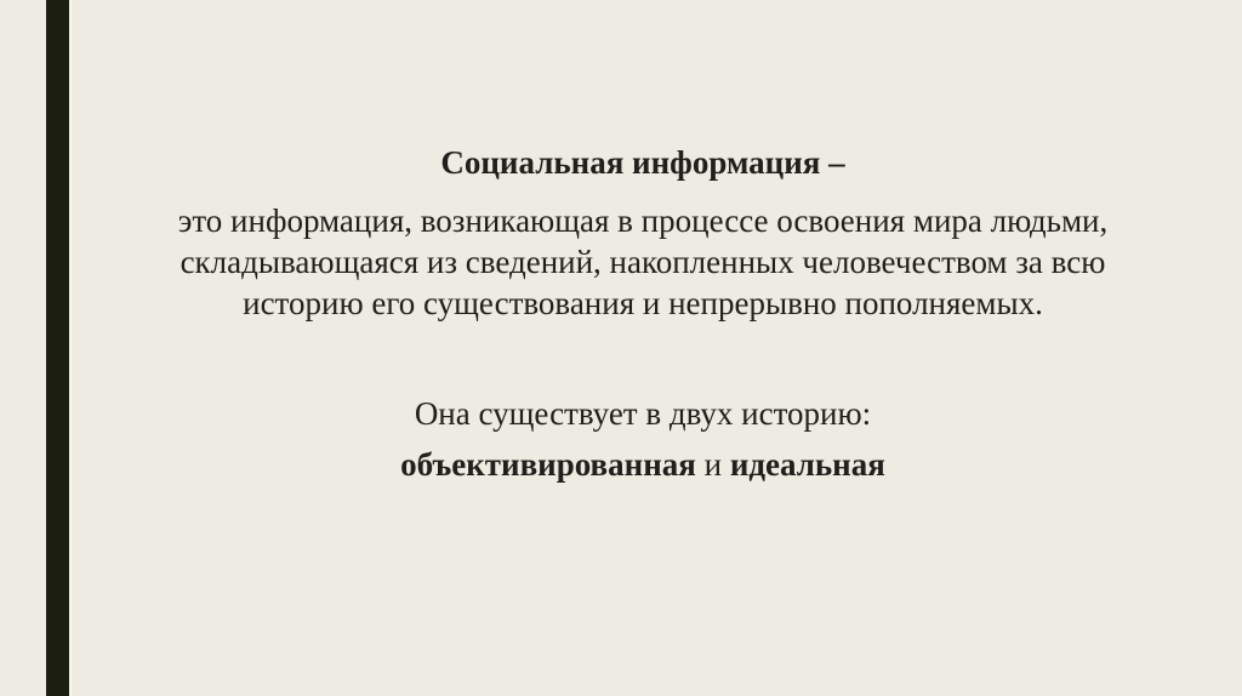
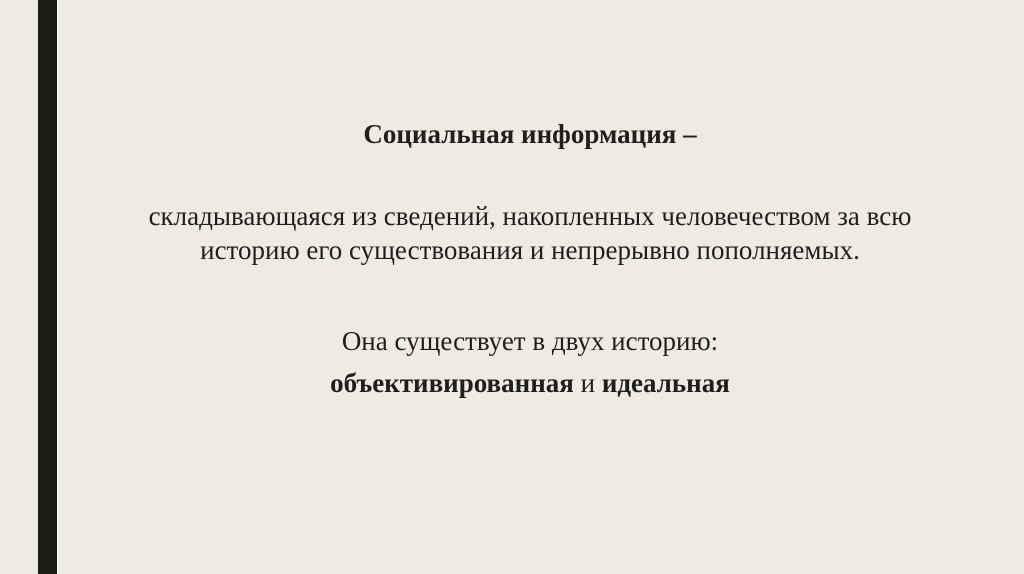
  Социальная информация –
- это информация, возникающая в процессе освоения мира людьми,
  складывающаяся из сведений, накопленных человечеством за всю
  историю его существования и непрерывно пополняемых.
  Она существует в двух историю:
  объективированная и идеальная
